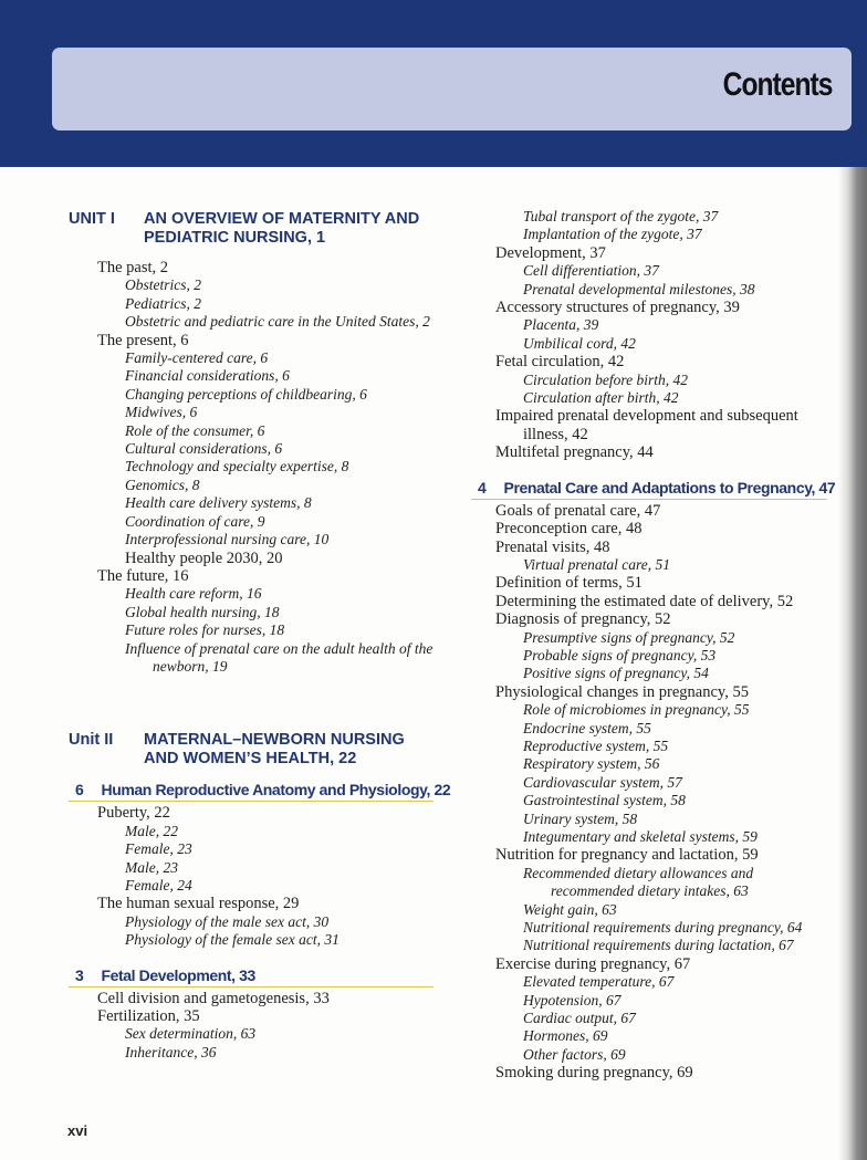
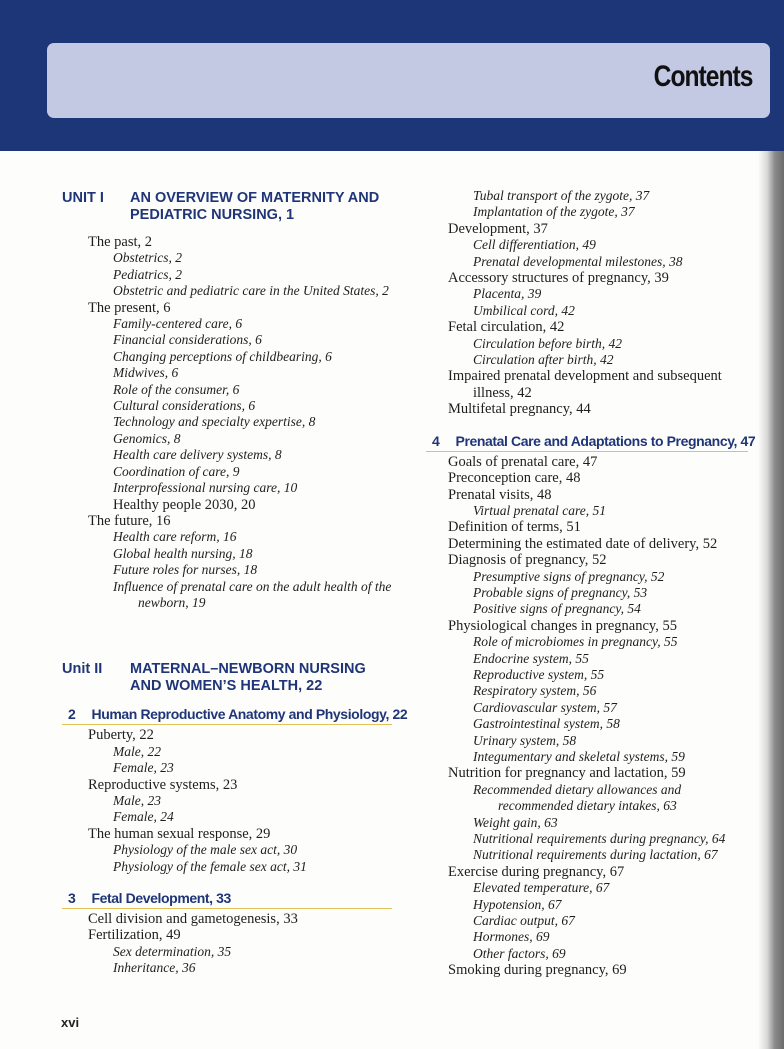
  Contents
  UNIT I
  AN OVERVIEW OF MATERNITY AND PEDIATRIC NURSING, 1
  The past, 2
  Obstetrics, 2
  Pediatrics, 2
  Obstetric and pediatric care in the United States, 2
  The present, 6
  Family-centered care, 6
  Financial considerations, 6
  Changing perceptions of childbearing, 6
  Midwives, 6
  Role of the consumer, 6
  Cultural considerations, 6
  Technology and specialty expertise, 8
  Genomics, 8
  Health care delivery systems, 8
  Coordination of care, 9
  Interprofessional nursing care, 10
  Healthy people 2030, 20
  The future, 16
  Health care reform, 16
  Global health nursing, 18
  Future roles for nurses, 18
  Influence of prenatal care on the adult health of the newborn, 19
  Unit II
  MATERNAL–NEWBORN NURSING AND WOMEN’S HEALTH, 22
- 6 Human Reproductive Anatomy and Physiology, 22
+ 2 Human Reproductive Anatomy and Physiology, 22
  Puberty, 22
  Male, 22
  Female, 23
+ Reproductive systems, 23
  Male, 23
  Female, 24
  The human sexual response, 29
  Physiology of the male sex act, 30
  Physiology of the female sex act, 31
  3 Fetal Development, 33
  Cell division and gametogenesis, 33
- Fertilization, 35
+ Fertilization, 49
- Sex determination, 63
+ Sex determination, 35
  Inheritance, 36
  Tubal transport of the zygote, 37
  Implantation of the zygote, 37
  Development, 37
- Cell differentiation, 37
+ Cell differentiation, 49
  Prenatal developmental milestones, 38
  Accessory structures of pregnancy, 39
  Placenta, 39
  Umbilical cord, 42
  Fetal circulation, 42
  Circulation before birth, 42
  Circulation after birth, 42
  Impaired prenatal development and subsequent illness, 42
  Multifetal pregnancy, 44
  4 Prenatal Care and Adaptations to Pregnancy, 47
  Goals of prenatal care, 47
  Preconception care, 48
  Prenatal visits, 48
  Virtual prenatal care, 51
  Definition of terms, 51
  Determining the estimated date of delivery, 52
  Diagnosis of pregnancy, 52
  Presumptive signs of pregnancy, 52
  Probable signs of pregnancy, 53
  Positive signs of pregnancy, 54
  Physiological changes in pregnancy, 55
  Role of microbiomes in pregnancy, 55
  Endocrine system, 55
  Reproductive system, 55
  Respiratory system, 56
  Cardiovascular system, 57
  Gastrointestinal system, 58
  Urinary system, 58
  Integumentary and skeletal systems, 59
  Nutrition for pregnancy and lactation, 59
  Recommended dietary allowances and recommended dietary intakes, 63
  Weight gain, 63
  Nutritional requirements during pregnancy, 64
  Nutritional requirements during lactation, 67
  Exercise during pregnancy, 67
  Elevated temperature, 67
  Hypotension, 67
  Cardiac output, 67
  Hormones, 69
  Other factors, 69
  Smoking during pregnancy, 69
  xvi
